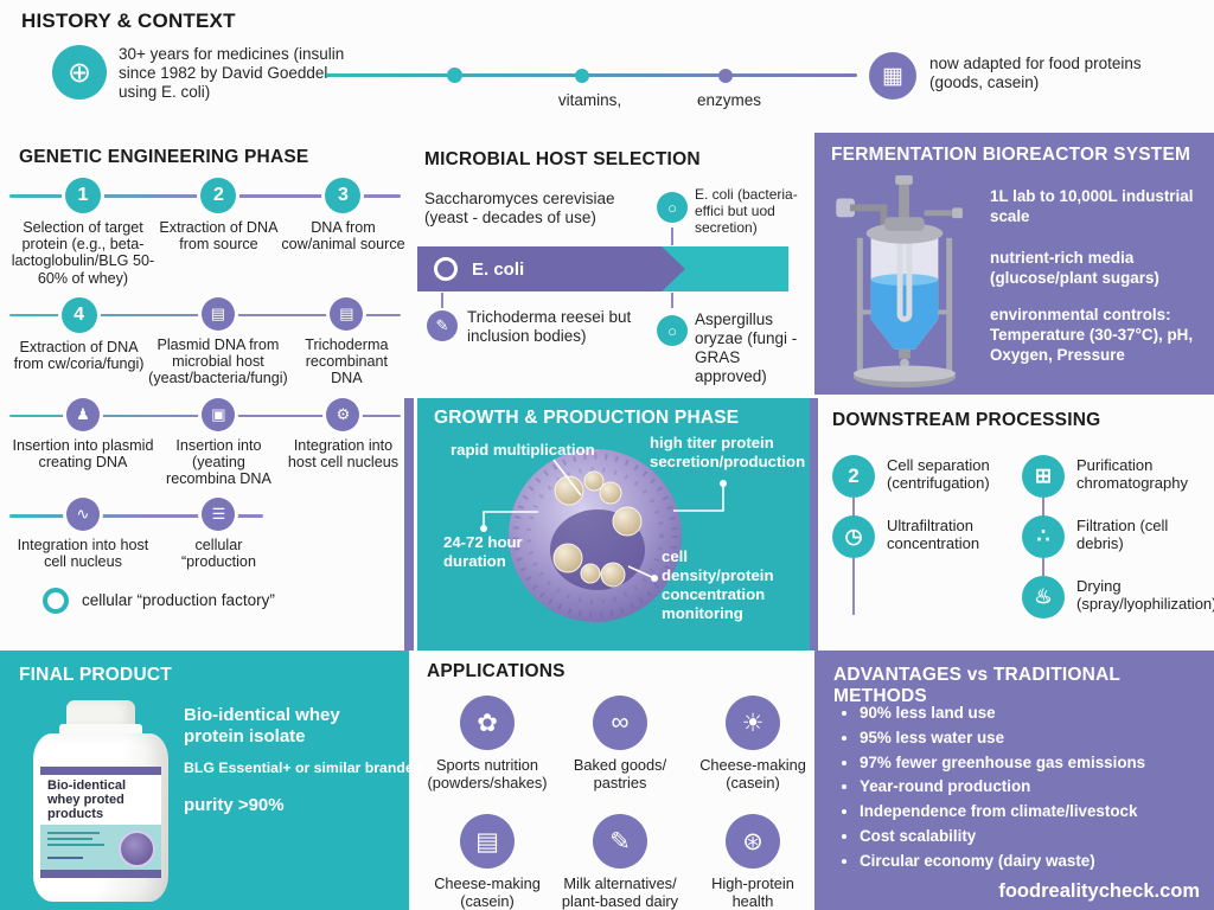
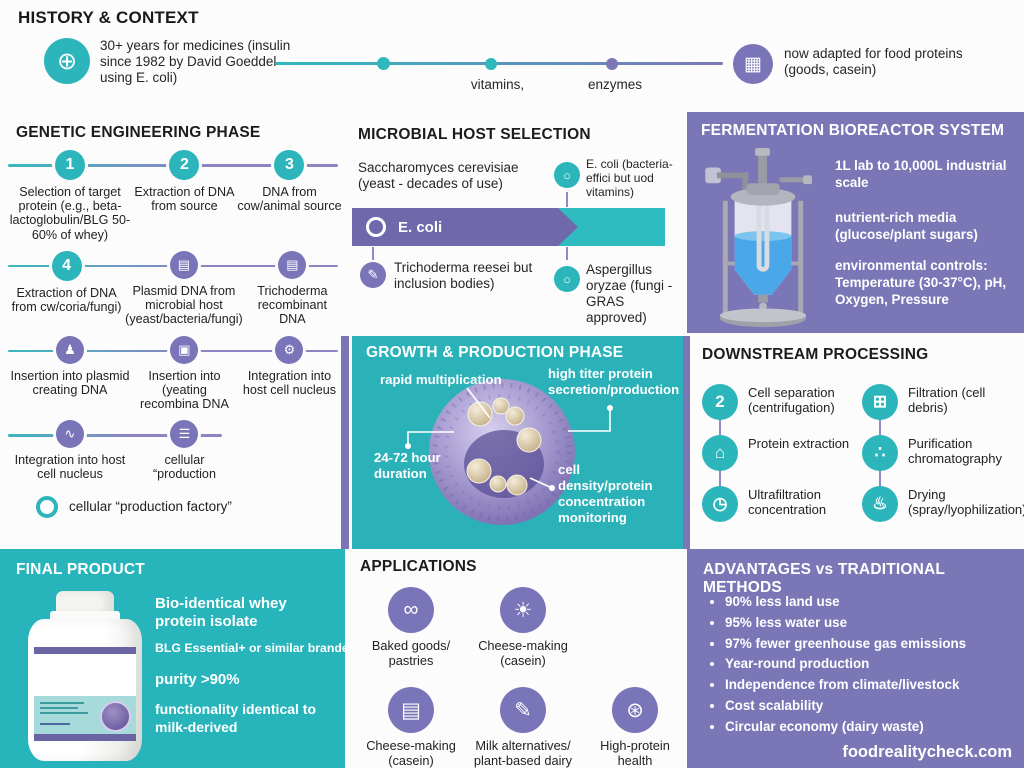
  HISTORY & CONTEXT
  ⊕
  30+ years for medicines (insulin since 1982 by David Goedde using E. coli)
  vitamins,
  enzymes
  ▦
  now adapted for food proteins (goods, casein)
  GENETIC ENGINEERING PHASE
  1
  Selection of target protein (e.g., beta-lactoglobulin/BLG 50-60% of whey)
  2
  Extraction of DNA from source
  3
  DNA from cow/animal source
  4
  Extraction of DNA from cw/coria/fungi)
  ▤
  Plasmid DNA from microbial host (yeast/bacteria/fungi)
  ▤
  Trichoderma recombinant DNA
  ♟
  Insertion into plasmid creating DNA
  ▣
  Insertion into (yeating recombina DNA
  ⚙
  Integration into host cell nucleus
  ∿
  Integration into host cell nucleus
  ☰
  cellular “production
  cellular “production factory”
  MICROBIAL HOST SELECTION
  Saccharomyces cerevisiae (yeast - decades of use)
  ○
- E. coli (bacteria-effici but uod secretion)
+ E. coli (bacteria-effici but uod vitamins)
  E. coli
  ✎
  Trichoderma reesei but inclusion bodies)
  ○
  Aspergillus oryzae (fungi - GRAS approved)
  FERMENTATION BIOREACTOR SYSTEM
  1L lab to 10,000L industrial scale
  nutrient-rich media (glucose/plant sugars)
  environmental controls: Temperature (30-37°C), pH, Oxygen, Pressure
  GROWTH & PRODUCTION PHASE
  rapid multiplication
  high titer protein secretion/production
  24-72 hour duration
  cell density/protein concentration monitoring
  DOWNSTREAM PROCESSING
  2
  Cell separation (centrifugation)
+ ⌂
+ Protein extraction
  ◷
  Ultrafiltration concentration
  ⊞
- Purification chromatography
+ Filtration (cell debris)
  ∴
- Filtration (cell debris)
+ Purification chromatography
  ♨
  Drying (spray/lyophilization
  FINAL PRODUCT
- Bio-identical whey proted products
  Bio-identical whey protein isolate
  BLG Essential+ or similar brande
  purity >90%
+ functionality identical to milk-derived
  APPLICATIONS
- ✿
- Sports nutrition (powders/shakes)
  ∞
  Baked goods/ pastries
  ☀
  Cheese-making (casein)
  ▤
  Cheese-making (casein)
  ✎
  Milk alternatives/ plant-based dairy
  ⊛
  ADVANTAGES vs TRADITIONAL METHODS
  90% less land use
  95% less water use
  97% fewer greenhouse gas emissions
  Year-round production
  Independence from climate/livestock
  Cost scalability
  Circular economy (dairy waste)
  foodrealitycheck.com
